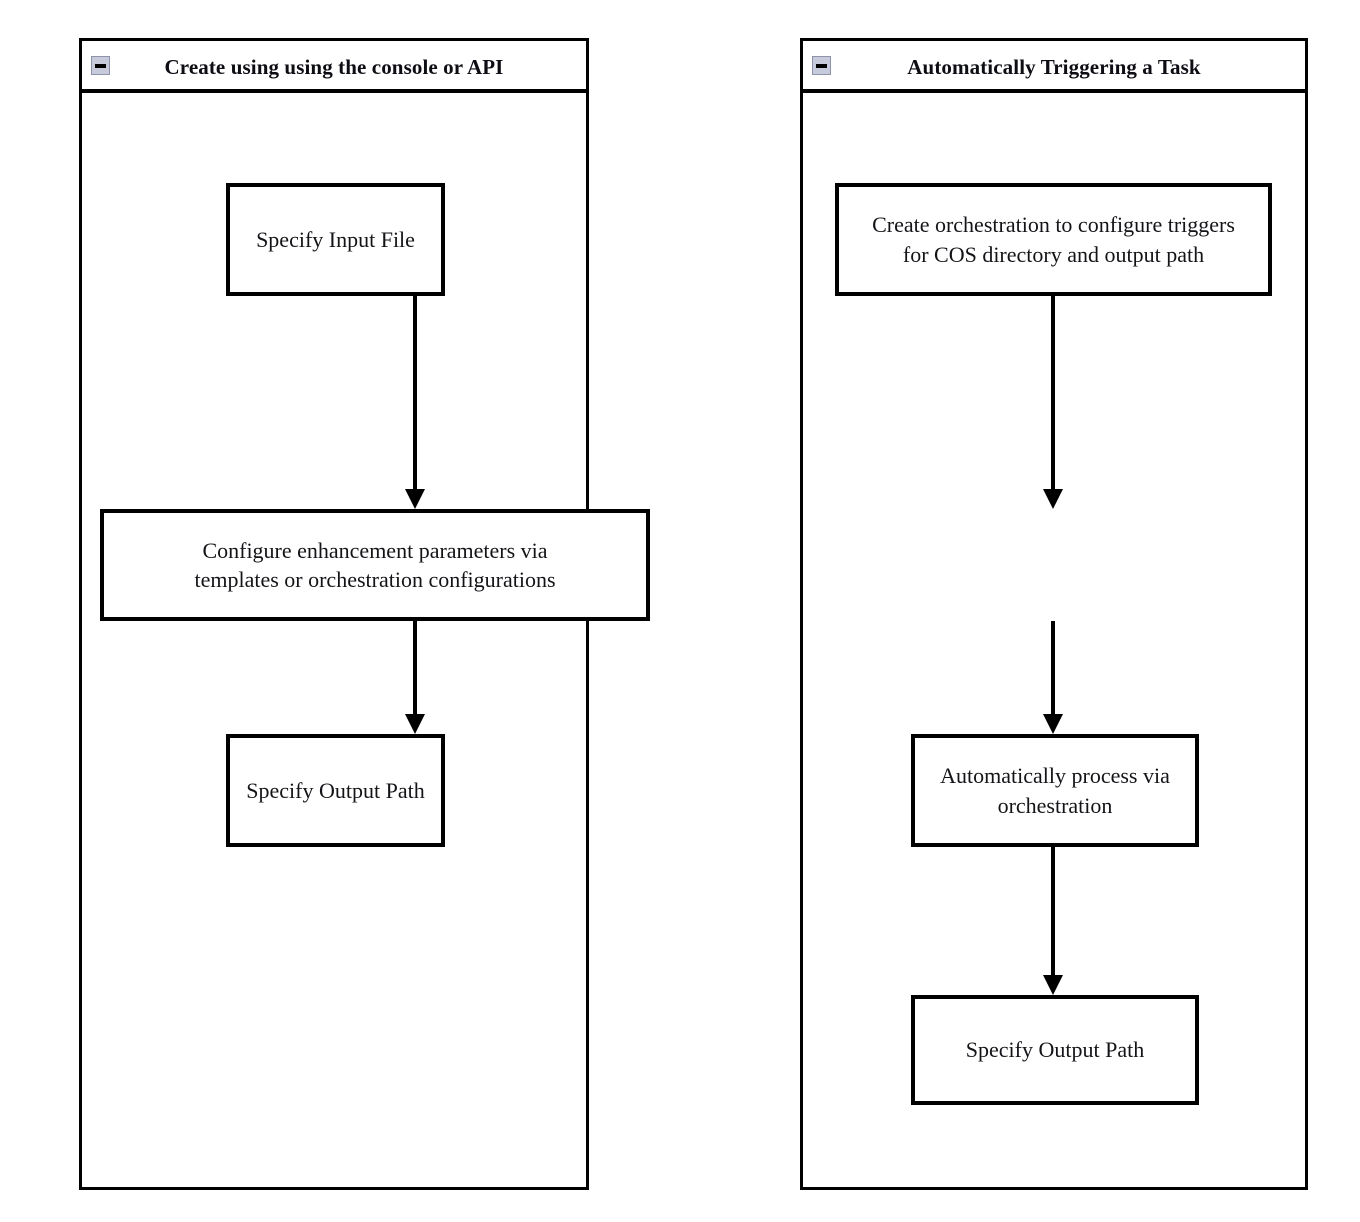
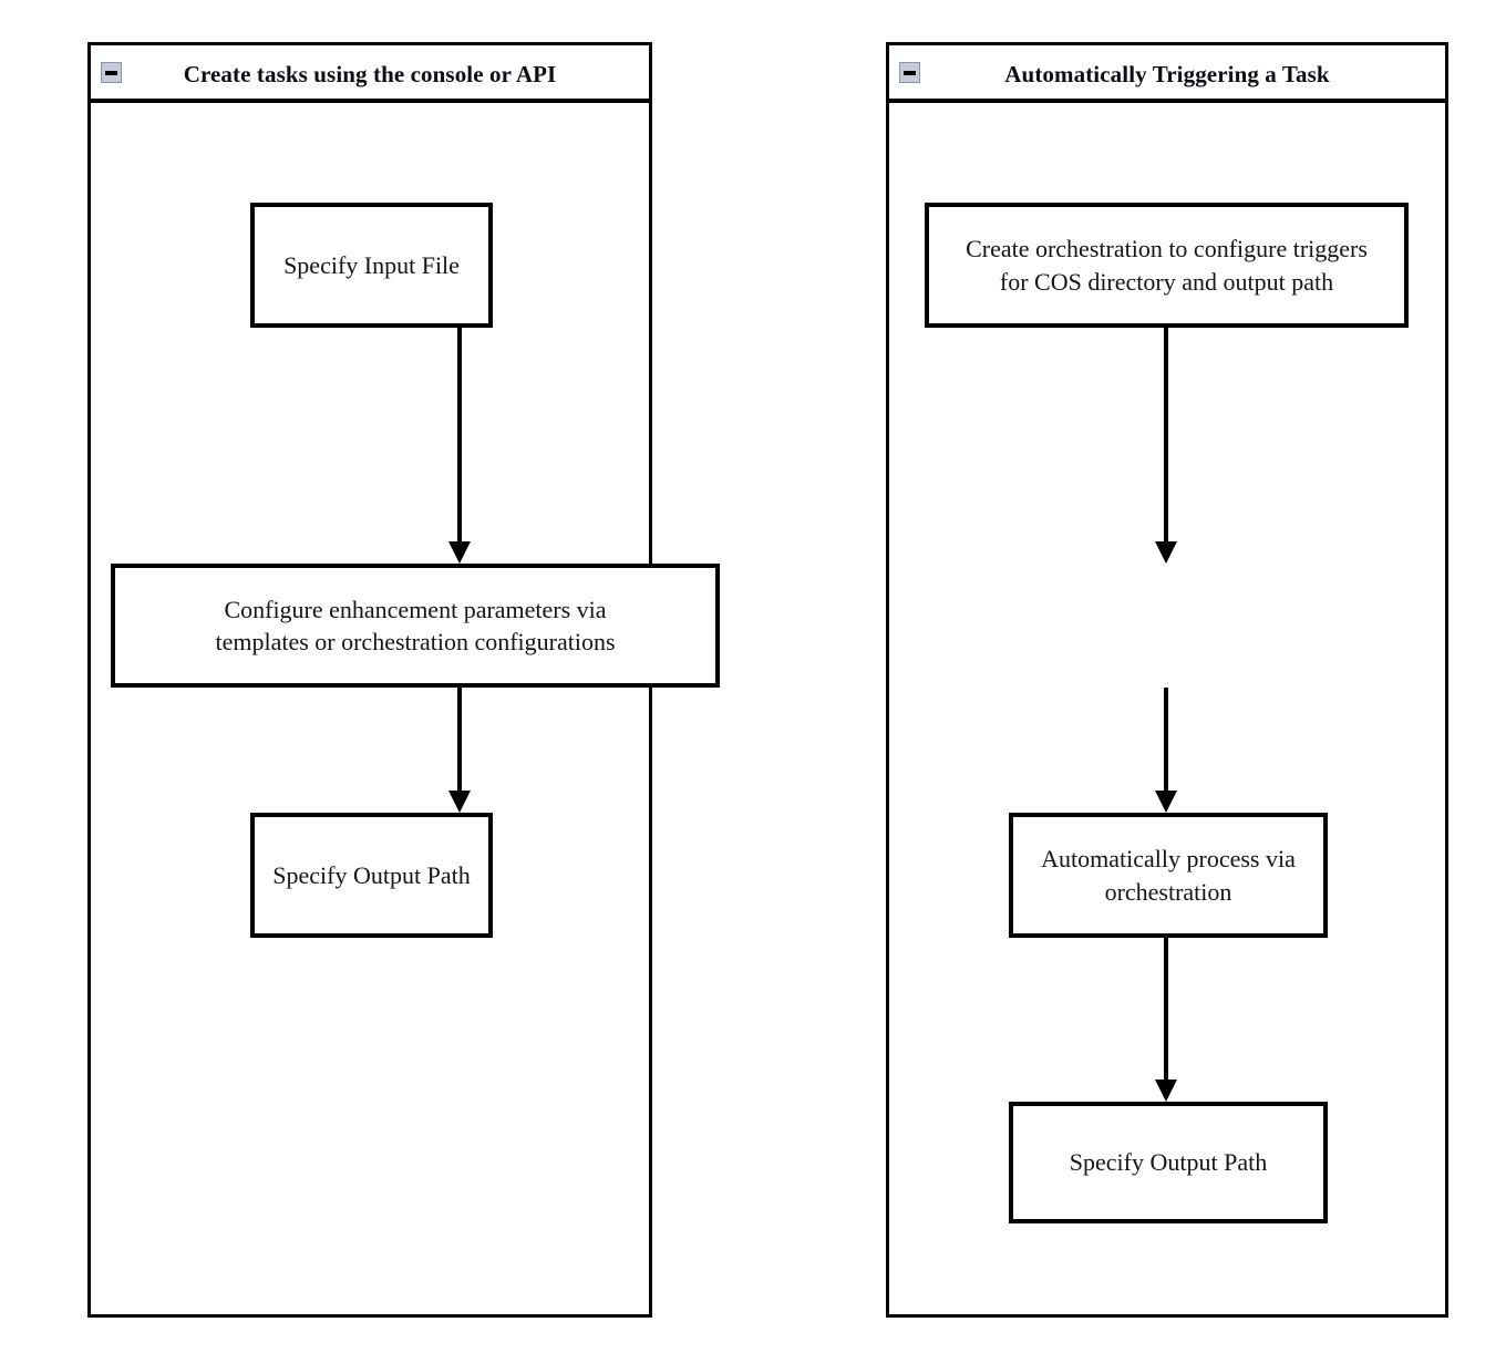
- Create using using the console or API
+ Create tasks using the console or API
  Specify Input File
  Configure enhancement parameters via
  templates or orchestration configurations
  Specify Output Path
  Automatically Triggering a Task
  Create orchestration to configure triggers
  for COS directory and output path
  Automatically process via
  orchestration
  Specify Output Path
